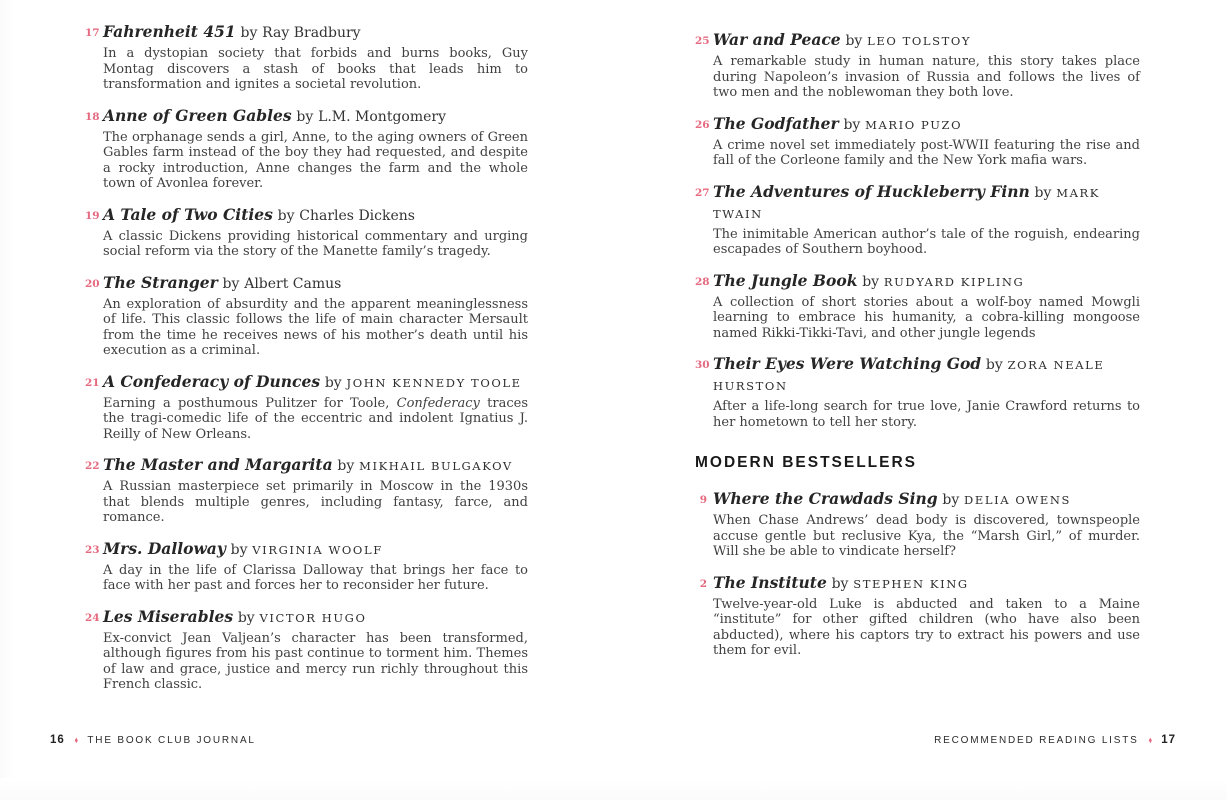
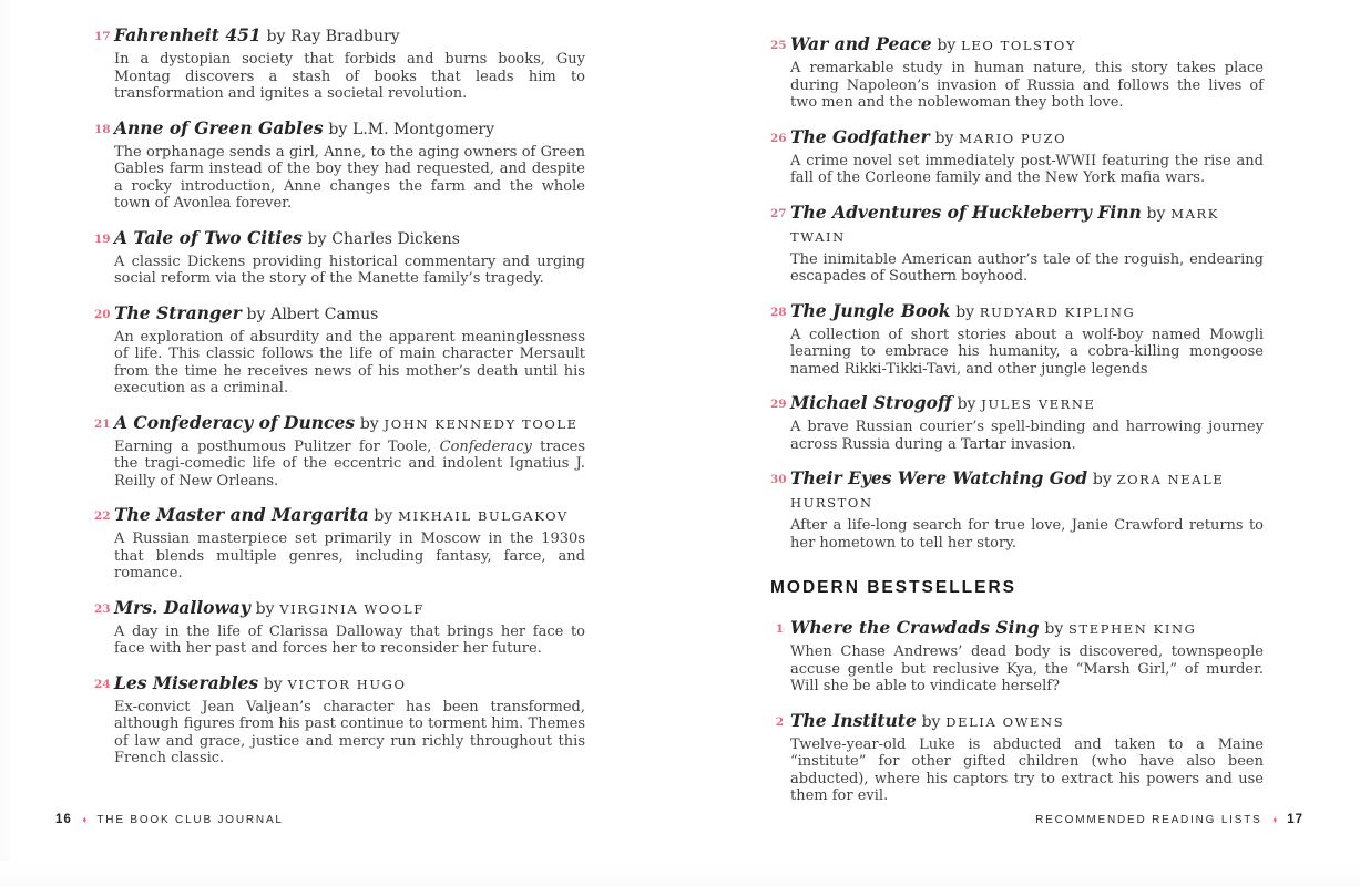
  17
  Fahrenheit 451 by Ray Bradbury
  In a dystopian society that forbids and burns books, Guy Montag discovers a stash of books that leads him to transformation and ignites a societal revolution.
  18
  Anne of Green Gables by L.M. Montgomery
  The orphanage sends a girl, Anne, to the aging owners of Green Gables farm instead of the boy they had requested, and despite a rocky introduction, Anne changes the farm and the whole town of Avonlea forever.
  19
  A Tale of Two Cities by Charles Dickens
  A classic Dickens providing historical commentary and urging social reform via the story of the Manette family’s tragedy.
  20
  The Stranger by Albert Camus
  An exploration of absurdity and the apparent meaninglessness of life. This classic follows the life of main character Mersault from the time he receives news of his mother’s death until his execution as a criminal.
  21
  A Confederacy of Dunces by JOHN KENNEDY TOOLE
  Earning a posthumous Pulitzer for Toole, Confederacy traces the tragi-comedic life of the eccentric and indolent Ignatius J. Reilly of New Orleans.
  22
  The Master and Margarita by MIKHAIL BULGAKOV
  A Russian masterpiece set primarily in Moscow in the 1930s that blends multiple genres, including fantasy, farce, and romance.
  23
  Mrs. Dalloway by VIRGINIA WOOLF
  A day in the life of Clarissa Dalloway that brings her face to face with her past and forces her to reconsider her future.
  24
  Les Miserables by VICTOR HUGO
  Ex-convict Jean Valjean’s character has been transformed, although figures from his past continue to torment him. Themes of law and grace, justice and mercy run richly throughout this French classic.
  25
  War and Peace by LEO TOLSTOY
  A remarkable study in human nature, this story takes place during Napoleon’s invasion of Russia and follows the lives of two men and the noblewoman they both love.
  26
  The Godfather by MARIO PUZO
  A crime novel set immediately post-WWII featuring the rise and fall of the Corleone family and the New York mafia wars.
  27
  The Adventures of Huckleberry Finn by MARK TWAIN
  The inimitable American author’s tale of the roguish, endearing escapades of Southern boyhood.
  28
  The Jungle Book by RUDYARD KIPLING
  A collection of short stories about a wolf-boy named Mowgli learning to embrace his humanity, a cobra-killing mongoose named Rikki-Tikki-Tavi, and other jungle legends
+ 29
+ Michael Strogoff by JULES VERNE
+ A brave Russian courier’s spell-binding and harrowing journey across Russia during a Tartar invasion.
  30
  Their Eyes Were Watching God by ZORA NEALE HURSTON
  After a life-long search for true love, Janie Crawford returns to her hometown to tell her story.
  MODERN BESTSELLERS
- 9
+ 1
- Where the Crawdads Sing by DELIA OWENS
+ Where the Crawdads Sing by STEPHEN KING
  When Chase Andrews’ dead body is discovered, townspeople accuse gentle but reclusive Kya, the “Marsh Girl,” of murder. Will she be able to vindicate herself?
  2
- The Institute by STEPHEN KING
+ The Institute by DELIA OWENS
  Twelve-year-old Luke is abducted and taken to a Maine “institute” for other gifted children (who have also been abducted), where his captors try to extract his powers and use them for evil.
  16
  ♦
  THE BOOK CLUB JOURNAL
  RECOMMENDED READING LISTS
  ♦
  17
